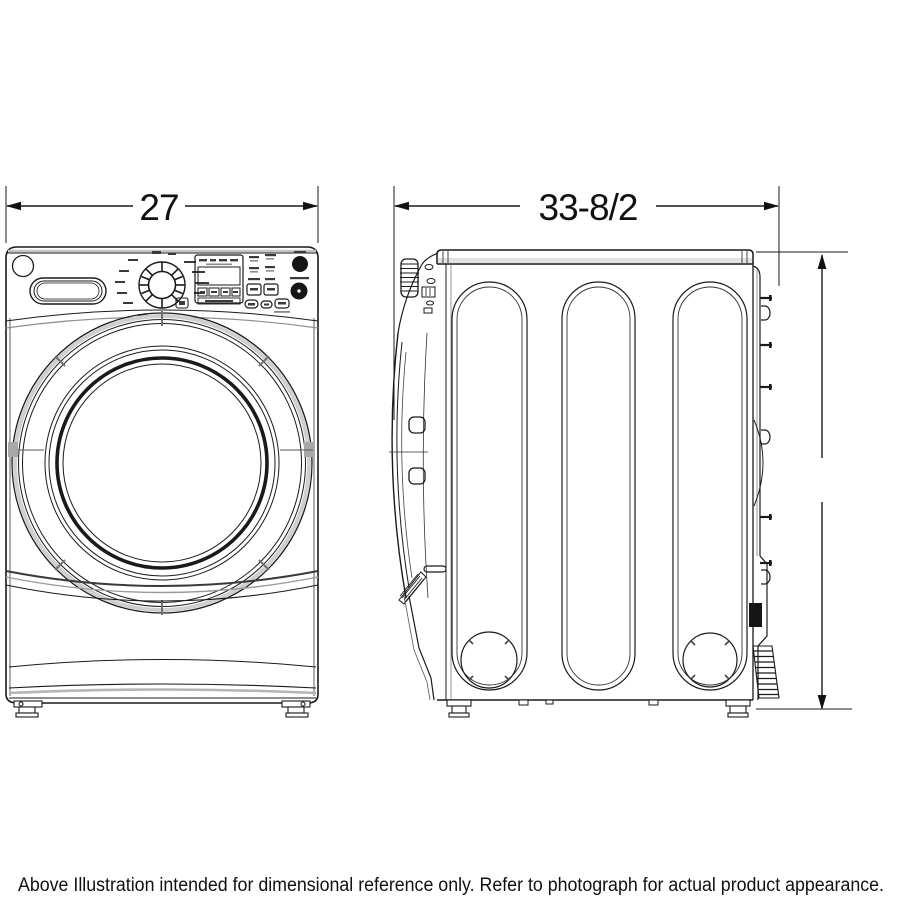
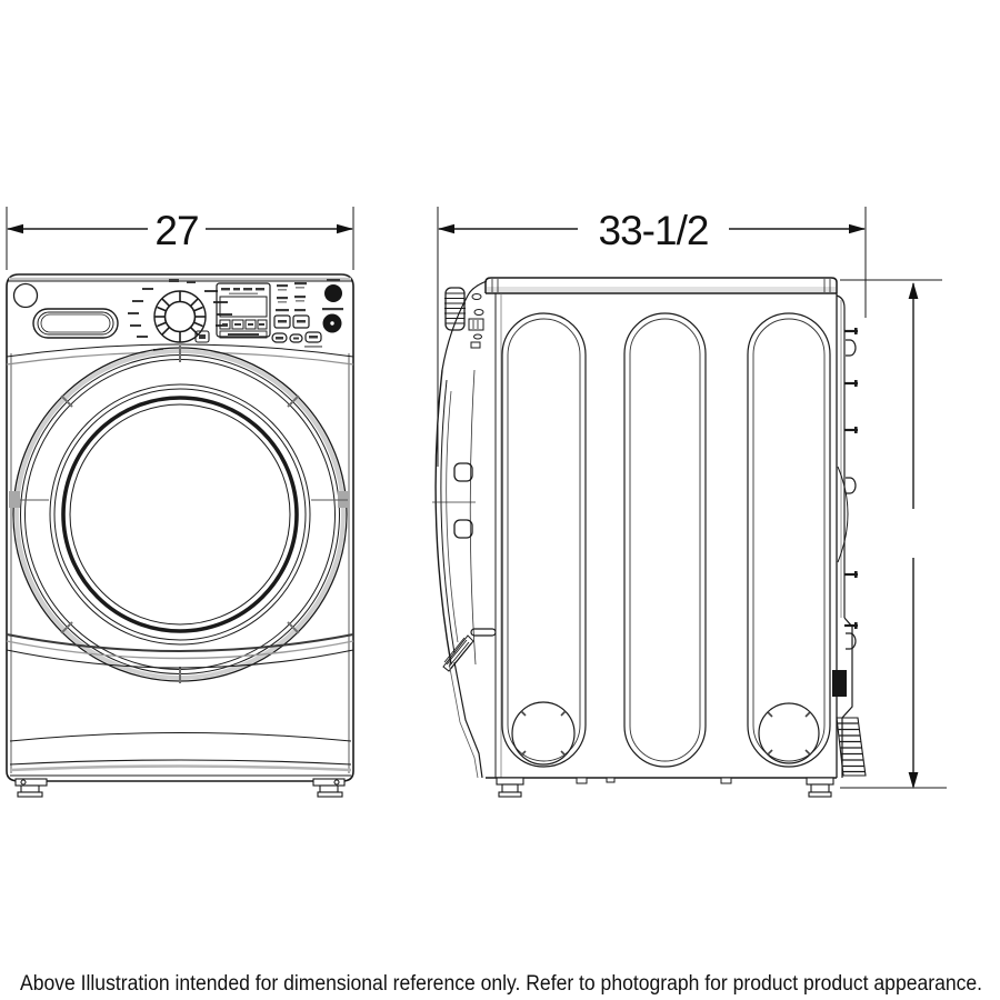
  27
- 33-8/2
+ 33-1/2
- Above Illustration intended for dimensional reference only. Refer to photograph for actual product appearance.
+ Above Illustration intended for dimensional reference only. Refer to photograph for product product appearance.
